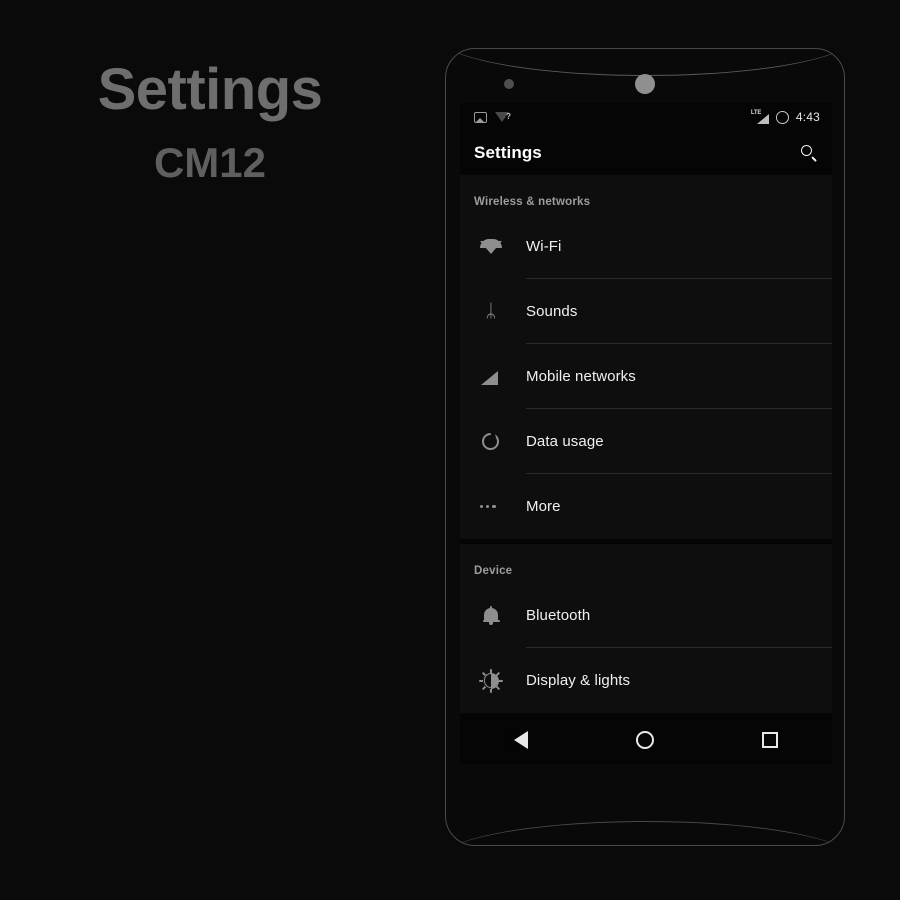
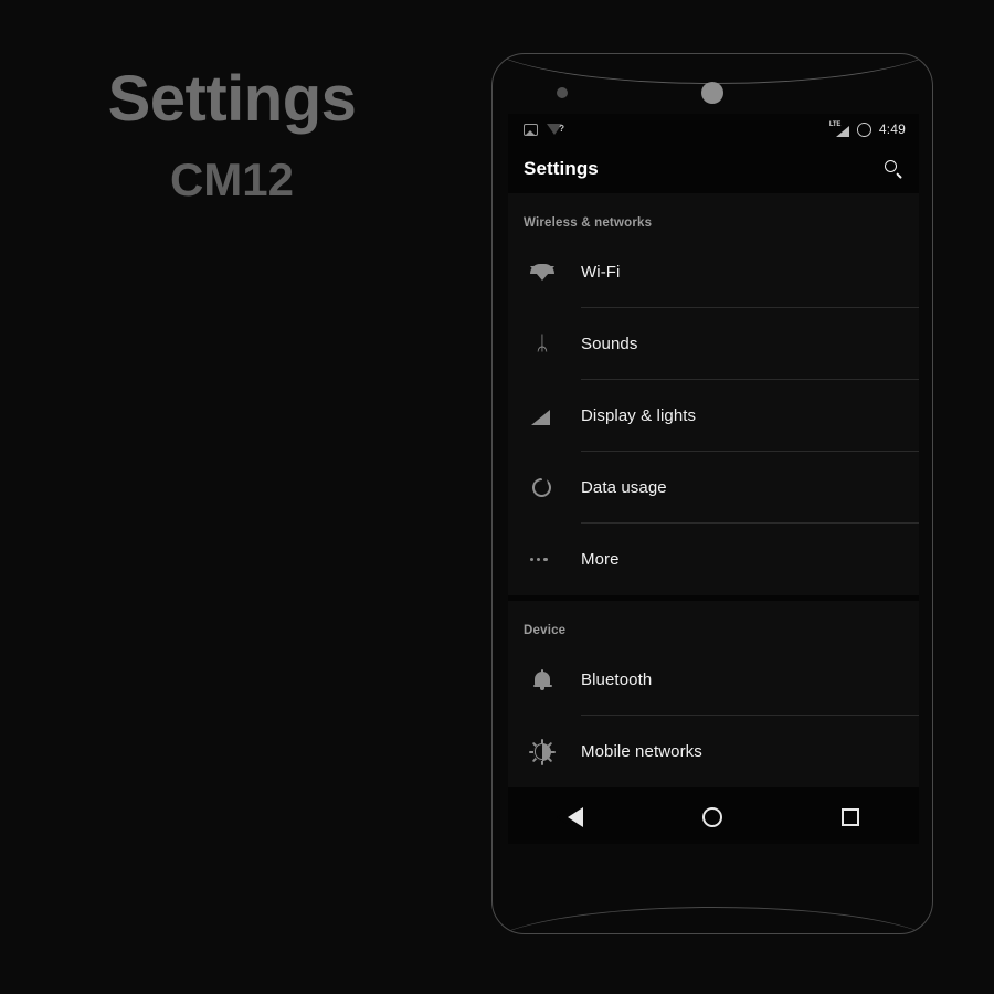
  Settings
  CM12
  ?
- 4:43
+ 4:49
  Settings
  Wireless & networks
  Wi-Fi
  ᛦ
  Sounds
- Mobile networks
+ Display & lights
  Data usage
  More
  Device
  Bluetooth
- Display & lights
+ Mobile networks
